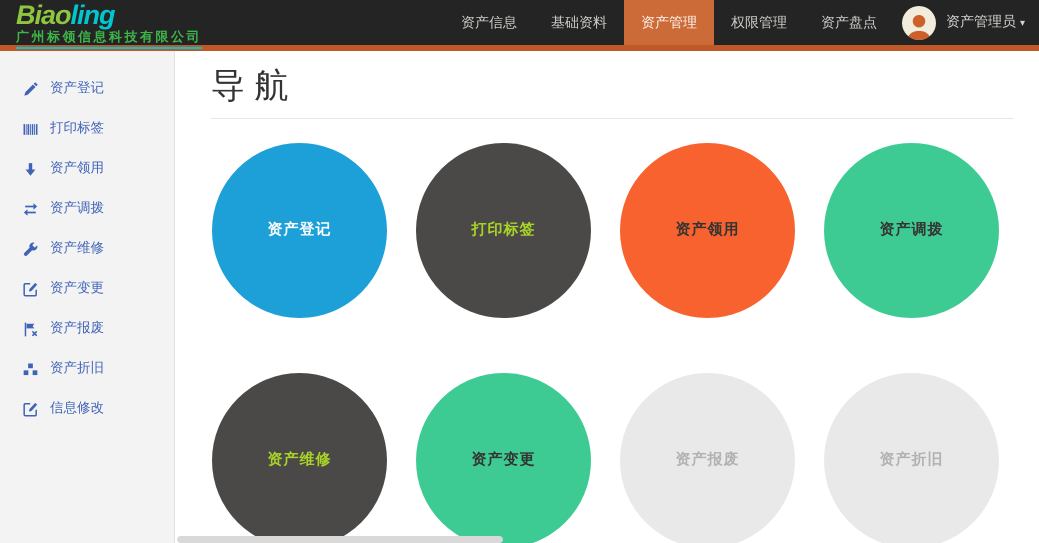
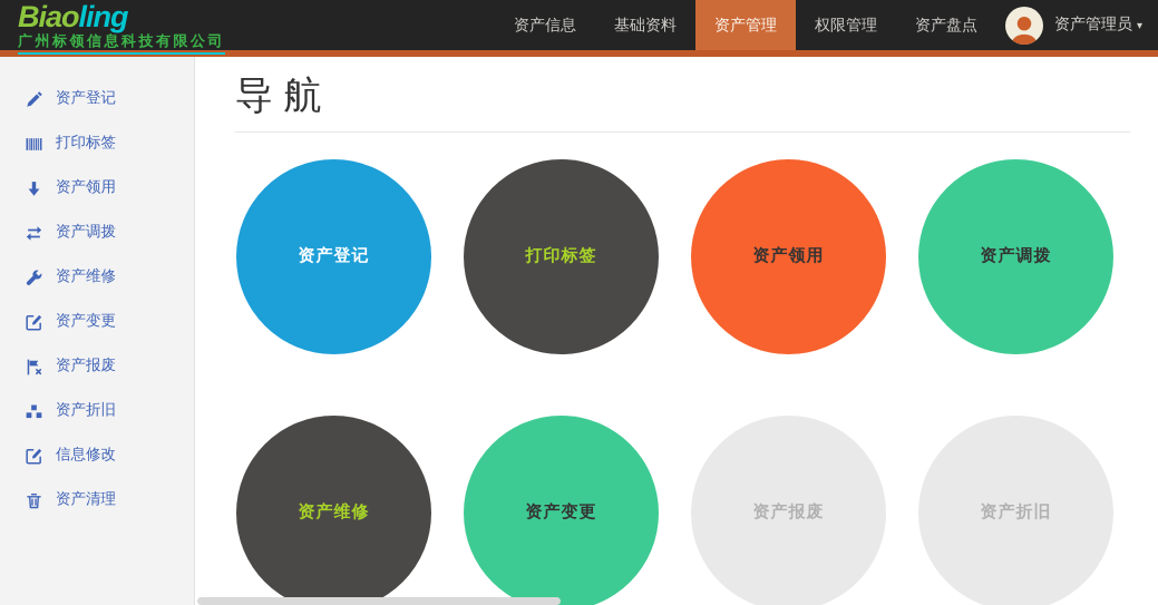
  Biaoling
  广州标领信息科技有限公司
  资产信息
  基础资料
  资产管理
  权限管理
  资产盘点
  资产管理员 ▾
  资产登记
  打印标签
  资产领用
  资产调拨
  资产维修
  资产变更
  资产报废
  资产折旧
  信息修改
+ 资产清理
  导 航
  资产登记
  打印标签
  资产领用
  资产调拨
  资产维修
  资产变更
  资产报废
  资产折旧
